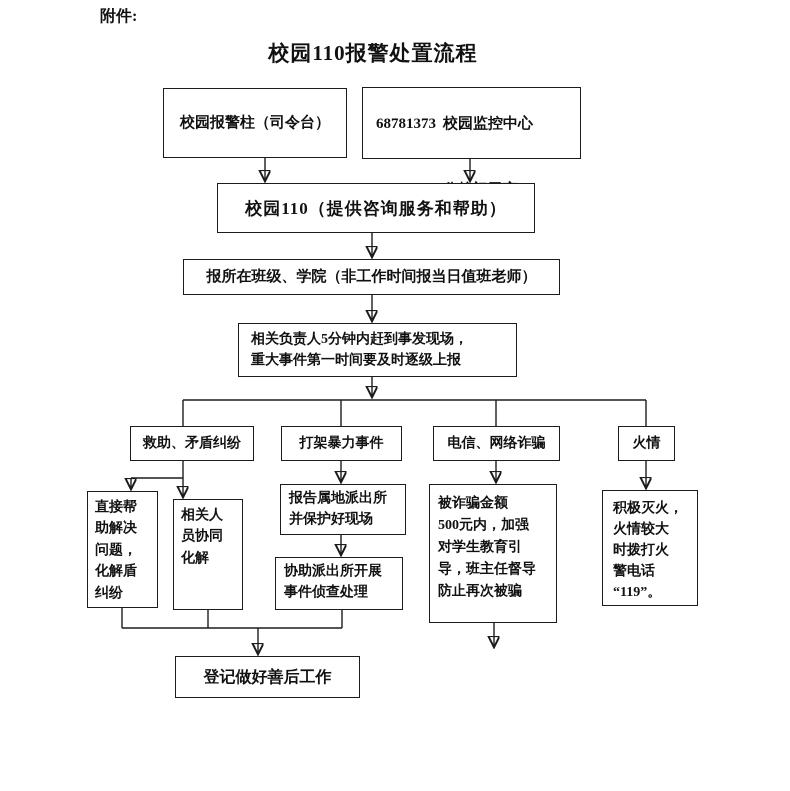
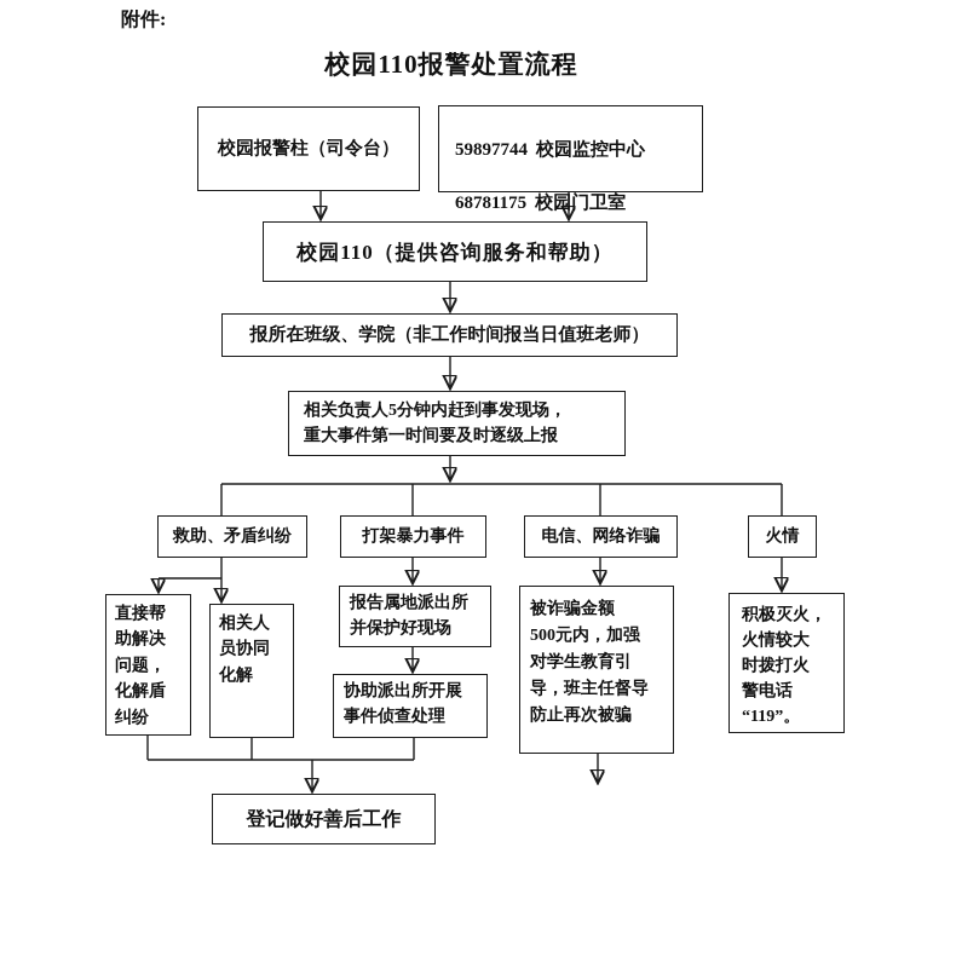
  附件:
  校园110报警处置流程
  校园报警柱（司令台）
- 68781373 校园监控中心
+ 59897744 校园监控中心
+ 68781175 校园门卫室
  校园110（提供咨询服务和帮助）
  报所在班级、学院（非工作时间报当日值班老师）
  相关负责人5分钟内赶到事发现场，
  重大事件第一时间要及时逐级上报
  救助、矛盾纠纷
  打架暴力事件
  电信、网络诈骗
  火情
  直接帮
  助解决
  问题，
  化解盾
  纠纷
  相关人
  员协同
  化解
  报告属地派出所
  并保护好现场
  协助派出所开展
  事件侦查处理
  被诈骗金额
  500元内，加强
  对学生教育引
  导，班主任督导
  防止再次被骗
  积极灭火，
  火情较大
  时拨打火
  警电话
  “119”。
  登记做好善后工作
